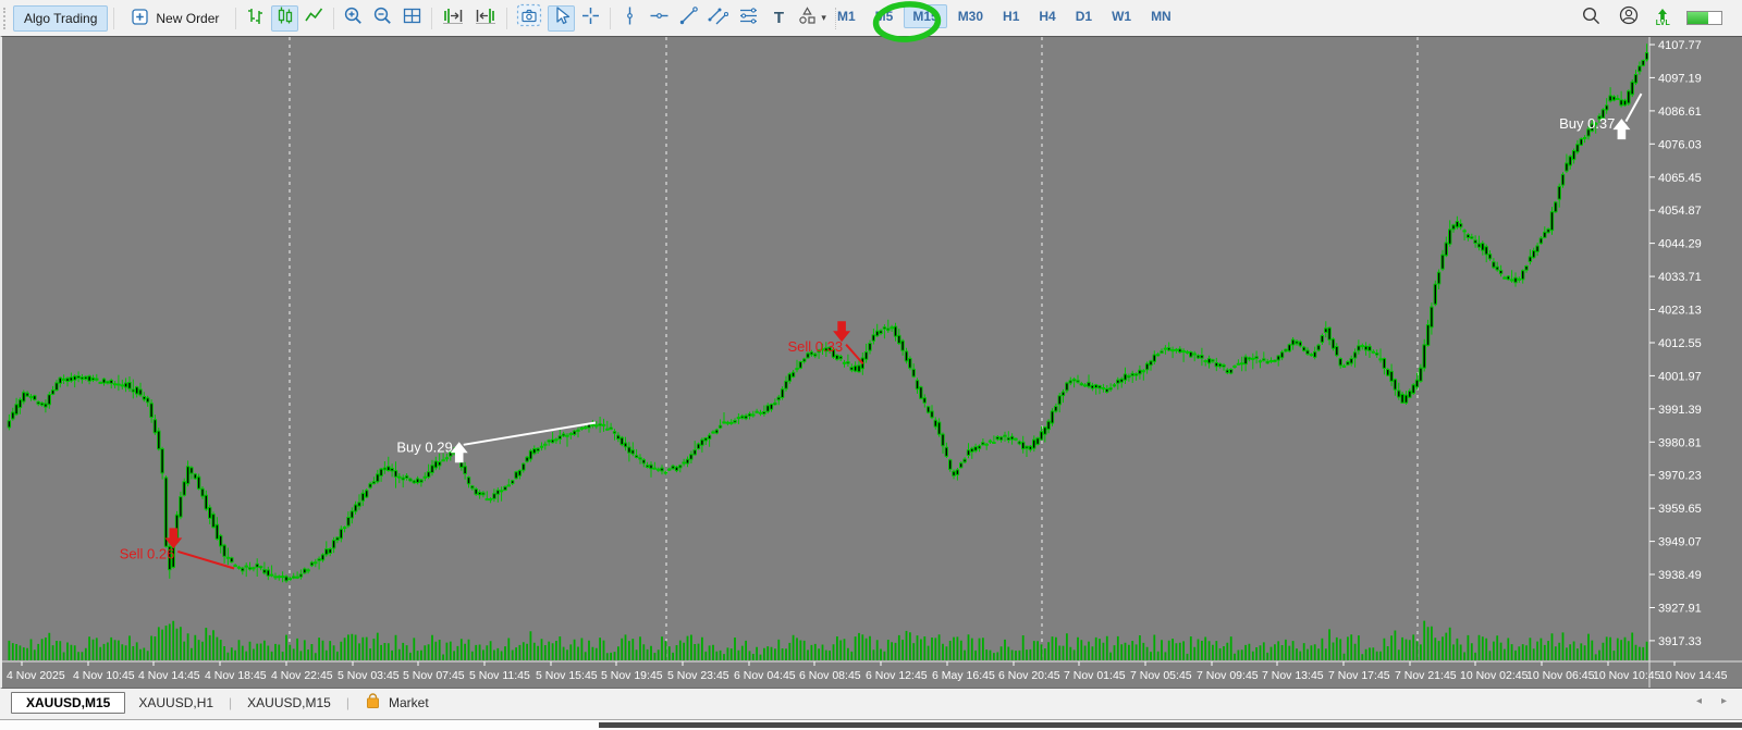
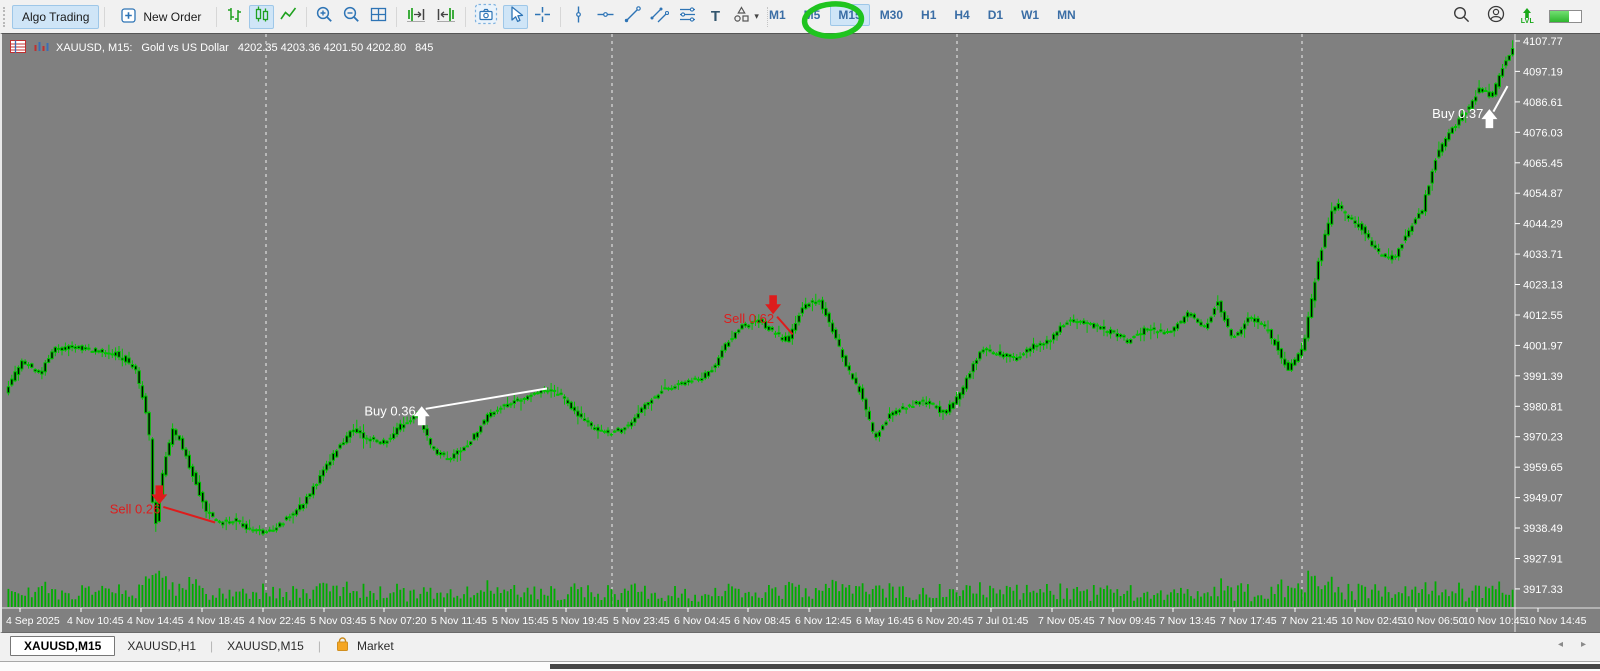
  Algo Trading
  New Order
  T
  ▾
  M1
  M30
  H1
  H4
  D1
  W1
  MN
  4107.77
  4097.19
  4086.61
  4076.03
  4065.45
  4054.87
  4044.29
  4033.71
  4023.13
  4012.55
  4001.97
  3991.39
  3980.81
  3970.23
  3959.65
  3949.07
  3938.49
  3927.91
  3917.33
- 4 Nov 2025
+ 4 Sep 2025
  4 Nov 10:45
  4 Nov 14:45
  4 Nov 18:45
  4 Nov 22:45
  5 Nov 03:45
- 5 Nov 07:45
+ 5 Nov 07:20
  5 Nov 11:45
  5 Nov 15:45
  5 Nov 19:45
  5 Nov 23:45
  6 Nov 04:45
  6 Nov 08:45
  6 Nov 12:45
  6 May 16:45
  6 Nov 20:45
- 7 Nov 01:45
+ 7 Jul 01:45
  7 Nov 05:45
  7 Nov 09:45
  7 Nov 13:45
  7 Nov 17:45
  7 Nov 21:45
  10 Nov 02:45
- 10 Nov 06:45
+ 10 Nov 06:50
  10 Nov 10:45
  10 Nov 14:45
  Sell 0.26
- Buy 0.29
+ Buy 0.36
- Sell 0.33
+ Sell 0.62
  Buy 0.37
+ XAUUSD, M15:
+ Gold vs US Dollar
+ 4202.35 4203.36 4201.50 4202.80
+ 845
  XAUUSD,M15
  XAUUSD,H1
  |
  XAUUSD,M15
  |
  Market
  ◂
  ▸
